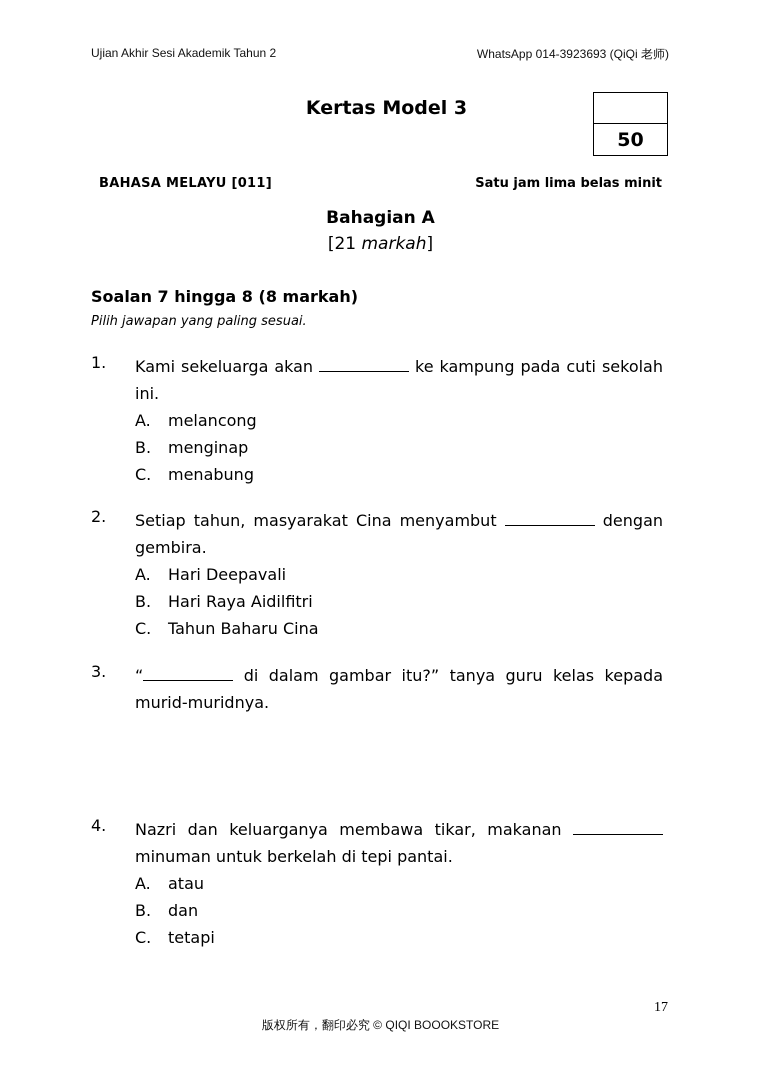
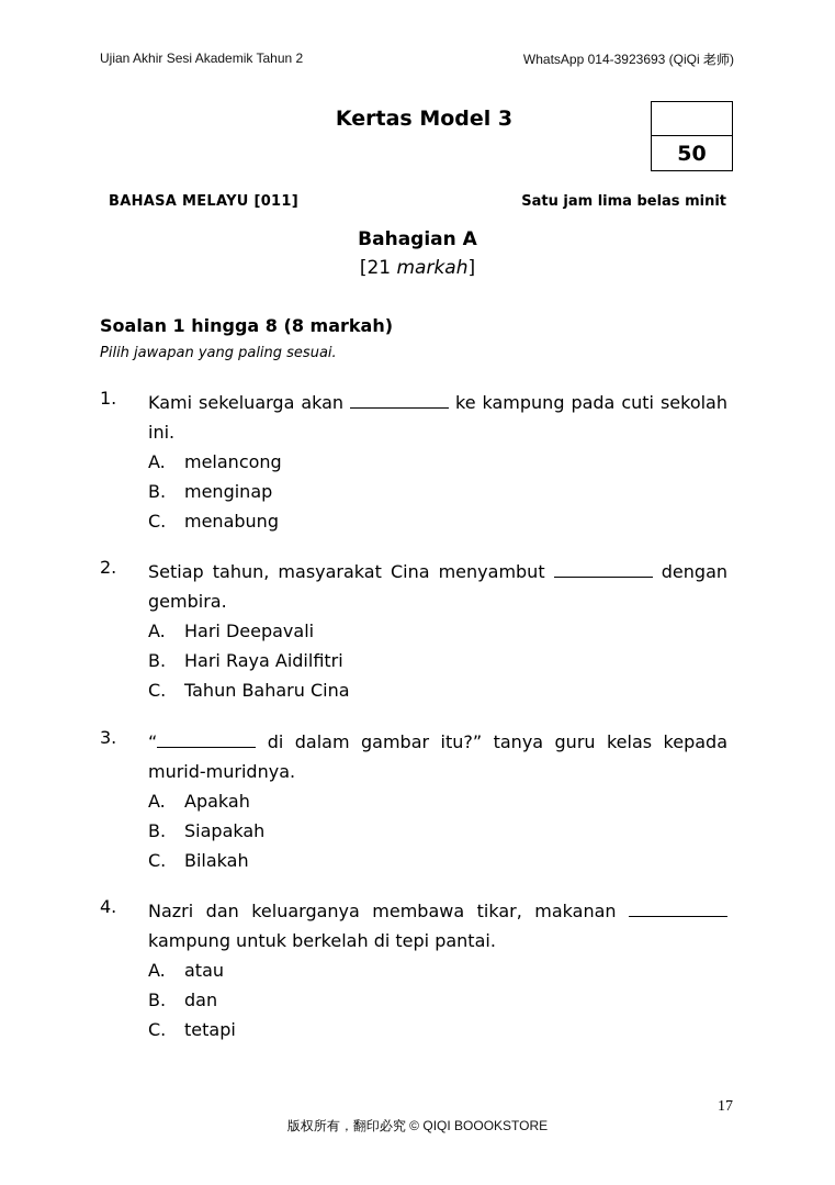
  Ujian Akhir Sesi Akademik Tahun 2
  WhatsApp 014-3923693 (QiQi 老师)
  Kertas Model 3
  50
  BAHASA MELAYU [011]
  Satu jam lima belas minit
  Bahagian A
  [21 markah]
- Soalan 7 hingga 8 (8 markah)
+ Soalan 1 hingga 8 (8 markah)
  Pilih jawapan yang paling sesuai.
  1.
  Kami sekeluarga akan ke kampung pada cuti sekolah ini.
  A. melancong
  B. menginap
  C. menabung
  2.
  Setiap tahun, masyarakat Cina menyambut dengan gembira.
  A. Hari Deepavali
  B. Hari Raya Aidilfitri
  C. Tahun Baharu Cina
  3.
  “ di dalam gambar itu?” tanya guru kelas kepada murid-muridnya.
+ A. Apakah
+ B. Siapakah
+ C. Bilakah
  4.
- Nazri dan keluarganya membawa tikar, makanan minuman untuk berkelah di tepi pantai.
+ Nazri dan keluarganya membawa tikar, makanan kampung untuk berkelah di tepi pantai.
  A. atau
  B. dan
  C. tetapi
  17
  版权所有，翻印必究 © QIQI BOOOKSTORE
